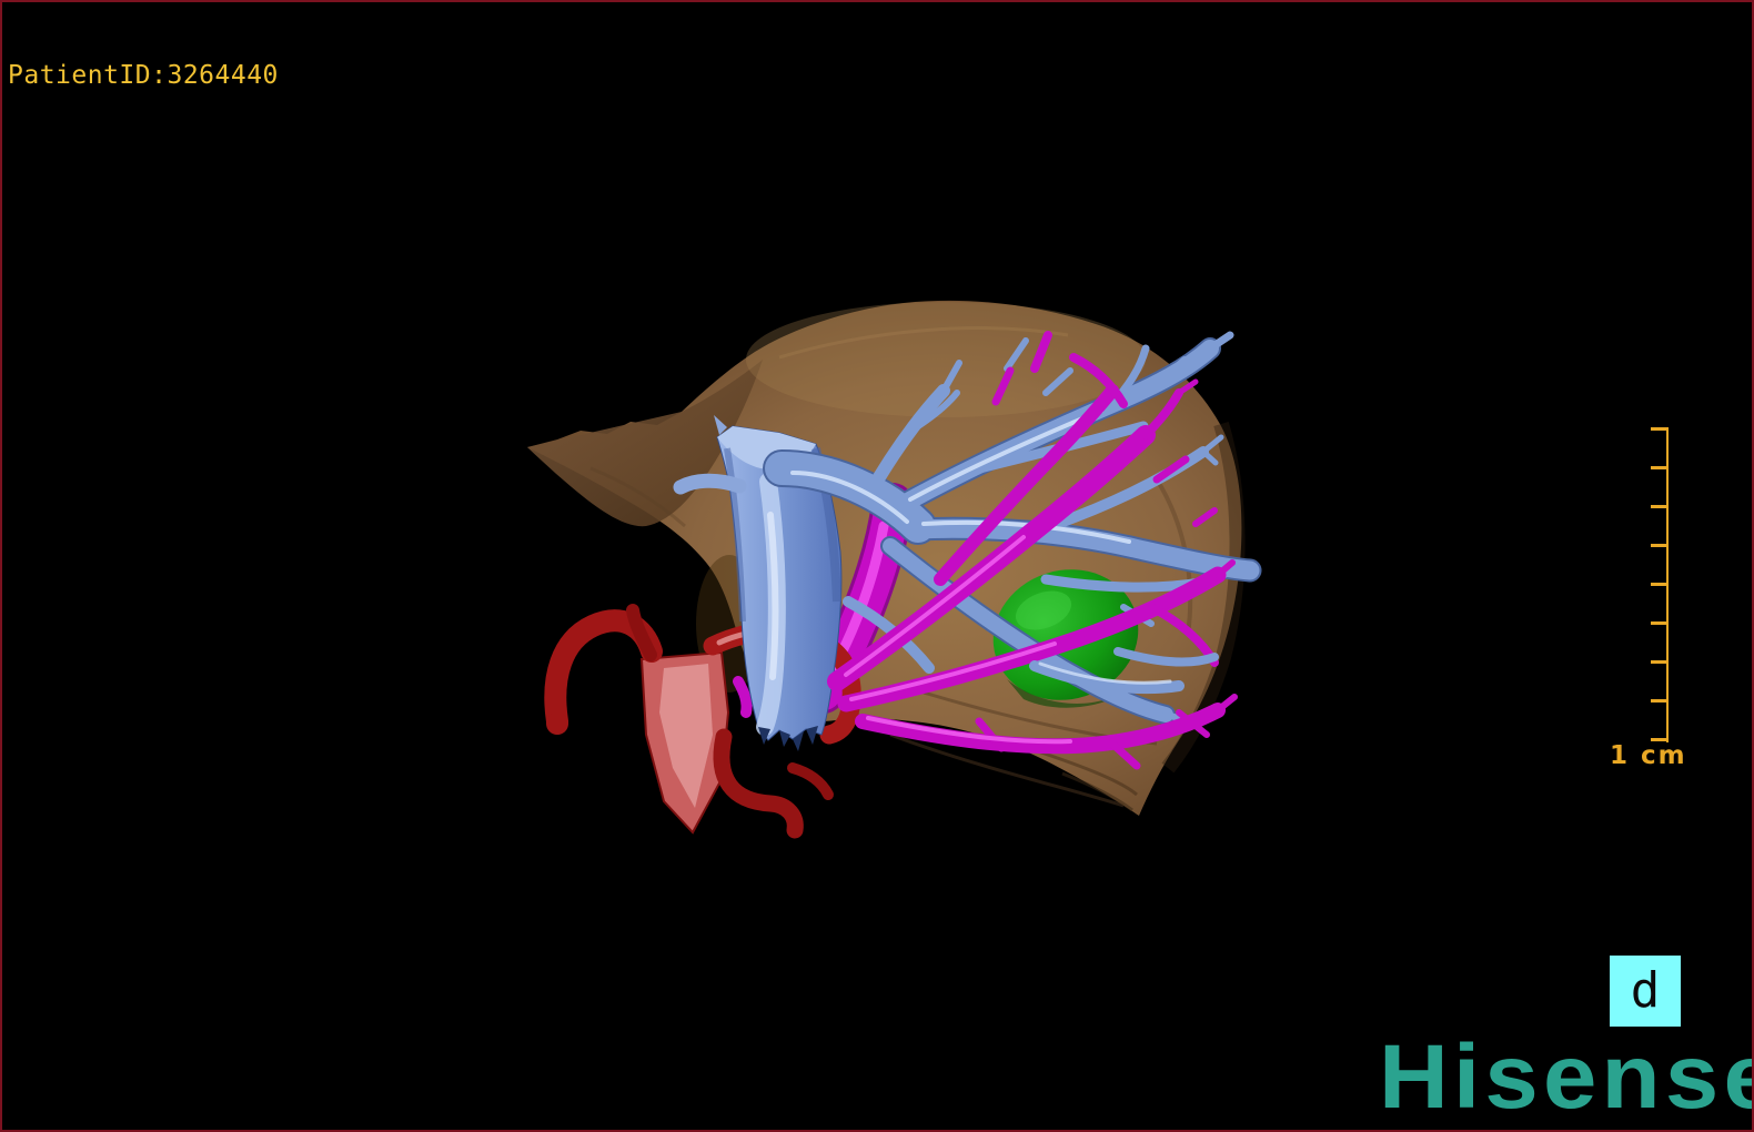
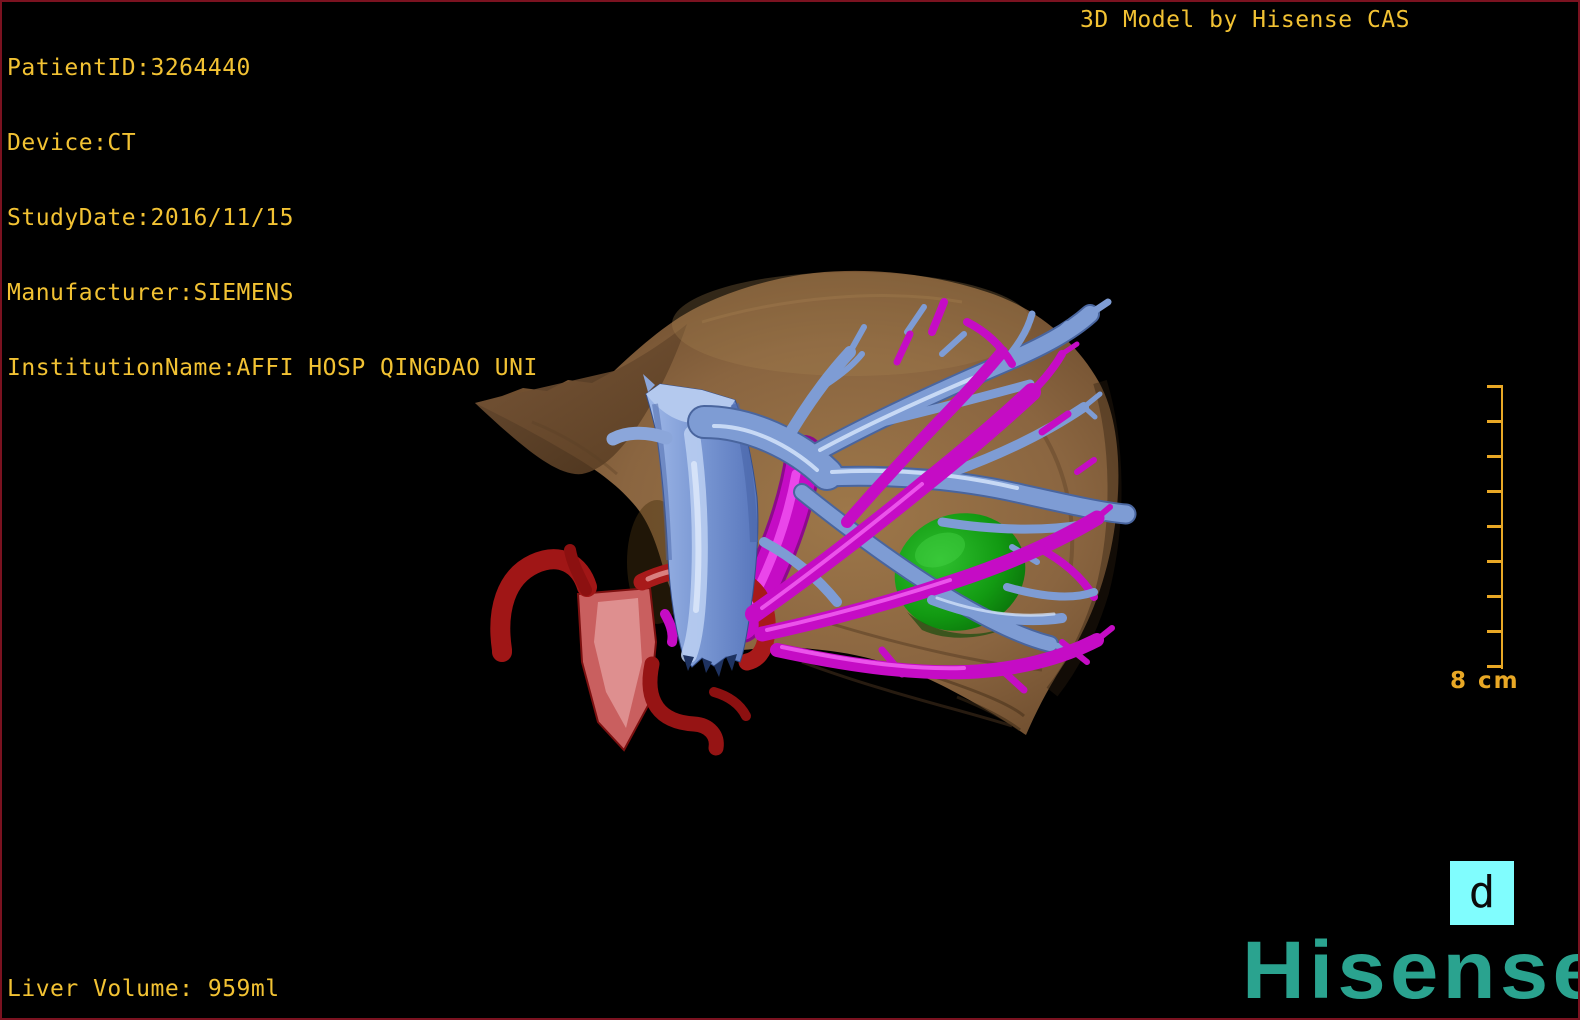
  PatientID:3264440
+ Device:CT
+ StudyDate:2016/11/15
+ Manufacturer:SIEMENS
+ InstitutionName:AFFI HOSP QINGDAO UNI
+ 3D Model by Hisense CAS
+ Liver Volume: 959ml
- 1 cm
+ 8 cm
  d
  Hisens
